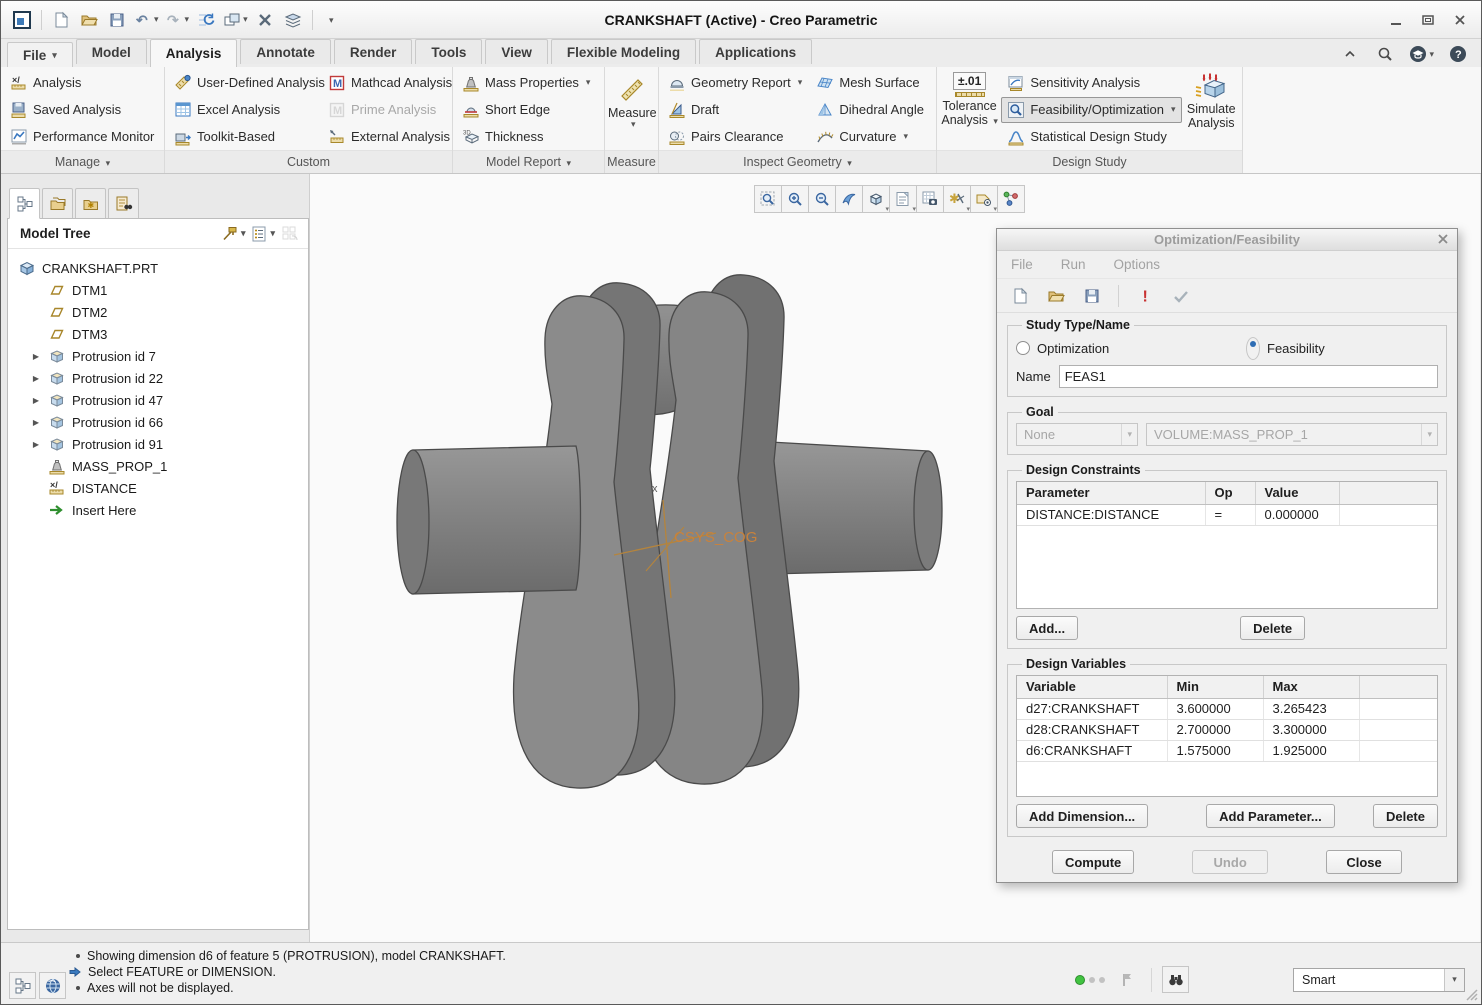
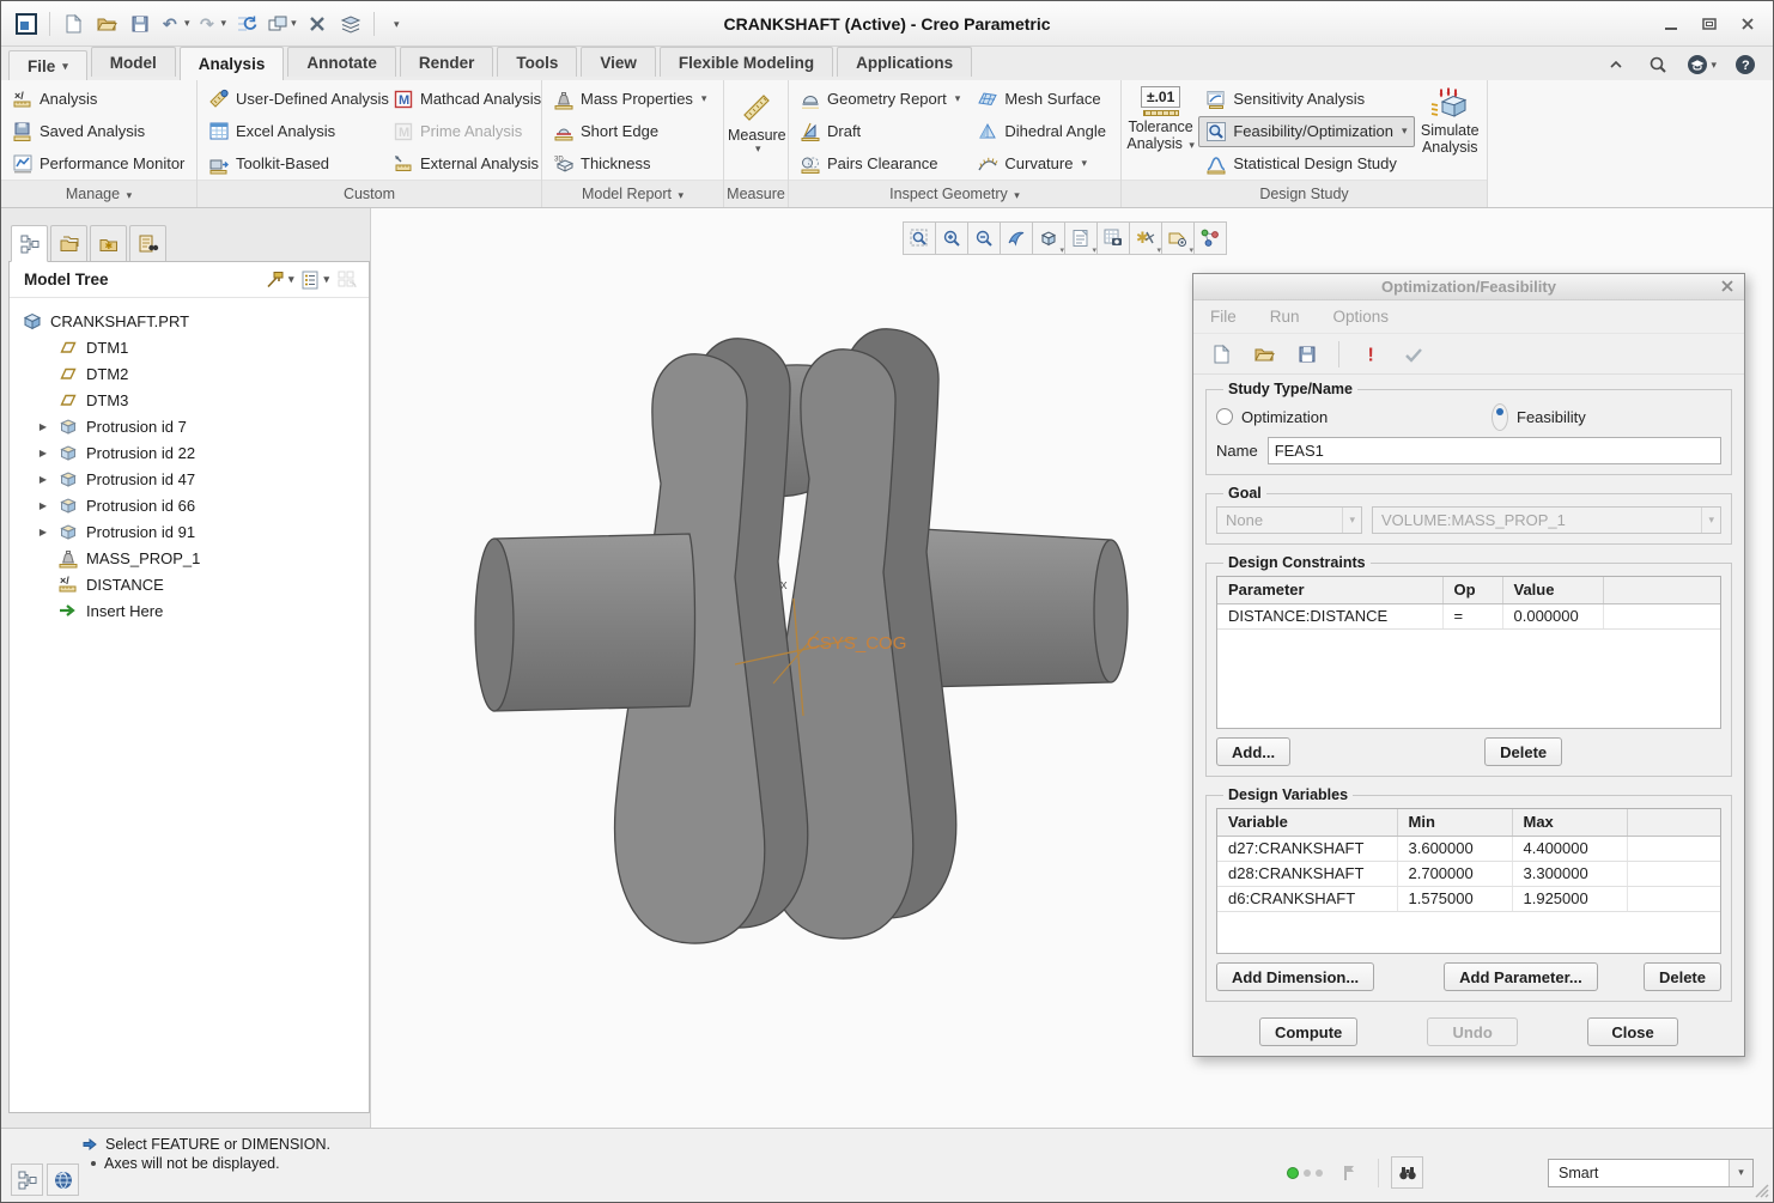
  ↶
  ▾
  ↷
  ▾
  ▾
  ▾
  CRANKSHAFT (Active) - Creo Parametric
  File
  ▾
  Model
  Analysis
  Annotate
  Render
  Tools
  View
  Flexible Modeling
  Applications
  ▾
  ?
  ×/
  Analysis
  Saved Analysis
  Performance Monitor
  Manage ▾
  User-Defined Analysis
  Excel Analysis
  Toolkit-Based
  M
  Mathcad Analysis
  M
  Prime Analysis
  External Analysis
  Custom
  Mass Properties
  ▾
  Short Edge
  Thickness
  Model Report ▾
  Measure
  ▾
  Measure
  Geometry Report
  ▾
  Draft
  Pairs Clearance
  Mesh Surface
  Dihedral Angle
  Curvature
  ▾
  Inspect Geometry ▾
  ±.01
  Tolerance Analysis ▾
  Sensitivity Analysis
  Feasibility/Optimization
  ▾
  Statistical Design Study
  Simulate Analysis
  Design Study
  ✱
  x
  CSYS_COG
  ✱
  Model Tree
  ▾
  ▾
  CRANKSHAFT.PRT
  DTM1
  DTM2
  DTM3
  ▶
  Protrusion id 7
  ▶
  Protrusion id 22
  ▶
  Protrusion id 47
  ▶
  Protrusion id 66
  ▶
  Protrusion id 91
  MASS_PROP_1
  ×/
  DISTANCE
  Insert Here
  Optimization/Feasibility
  File
  Run
  Options
  !
  Study Type/Name
  Optimization
  Feasibility
  Name
  FEAS1
  Goal
  None
  ▾
  VOLUME:MASS_PROP_1
  ▾
  Design Constraints
  Parameter	Op	Value
  DISTANCE:DISTANCE	=	0.000000
  Add...
  Delete
  Design Variables
  Variable	Min	Max
- d27:CRANKSHAFT	3.600000	3.265423
+ d27:CRANKSHAFT	3.600000	4.400000
  d28:CRANKSHAFT	2.700000	3.300000
  d6:CRANKSHAFT	1.575000	1.925000
  Add Dimension...
  Add Parameter...
  Delete
  Compute
  Undo
  Close
- Showing dimension d6 of feature 5 (PROTRUSION), model CRANKSHAFT.
  Select FEATURE or DIMENSION.
  Axes will not be displayed.
  Smart
  ▾
